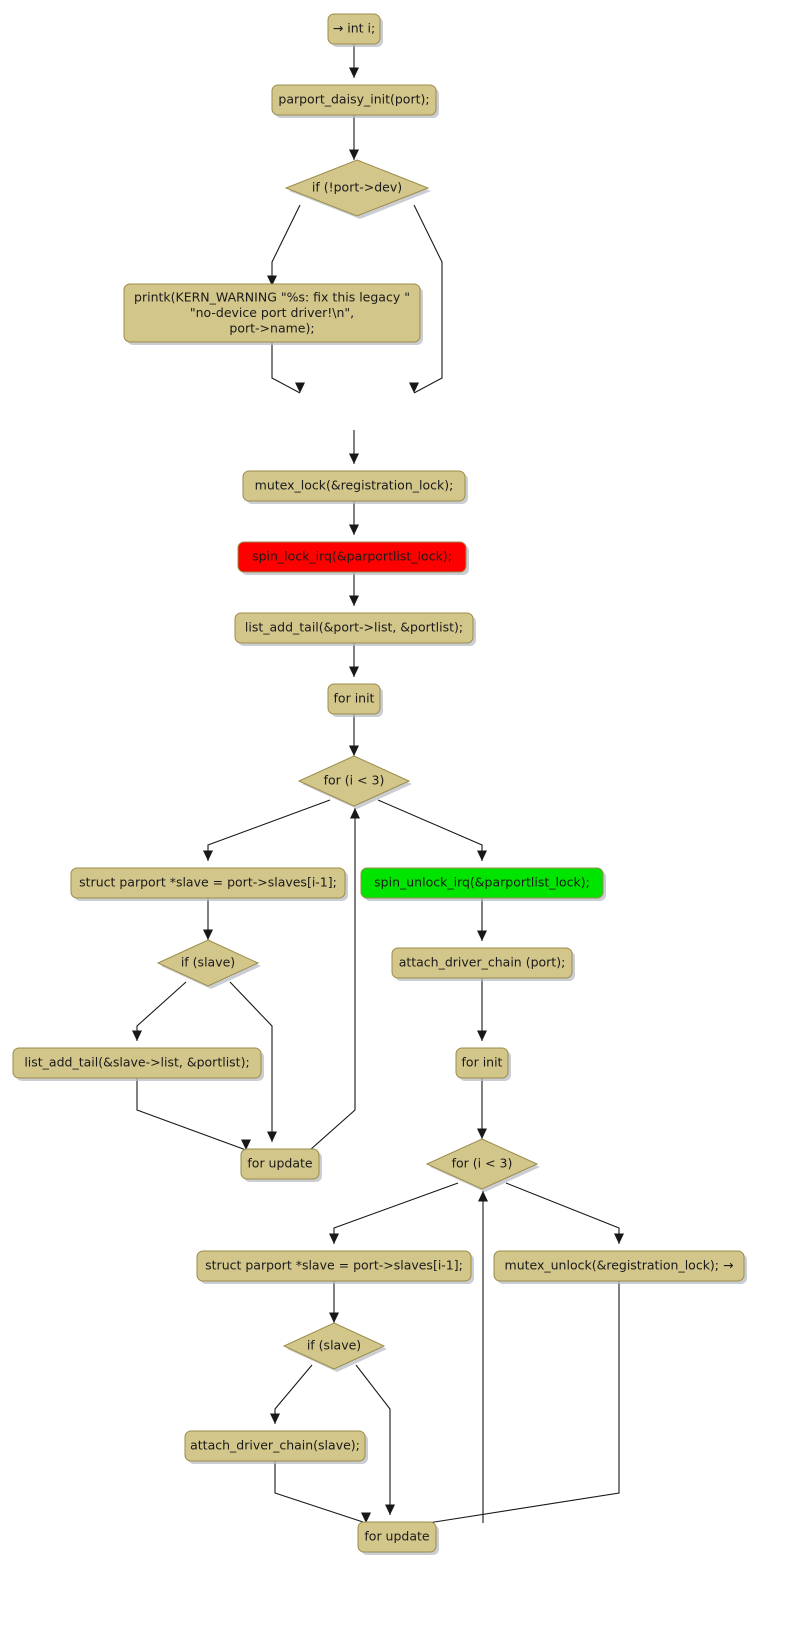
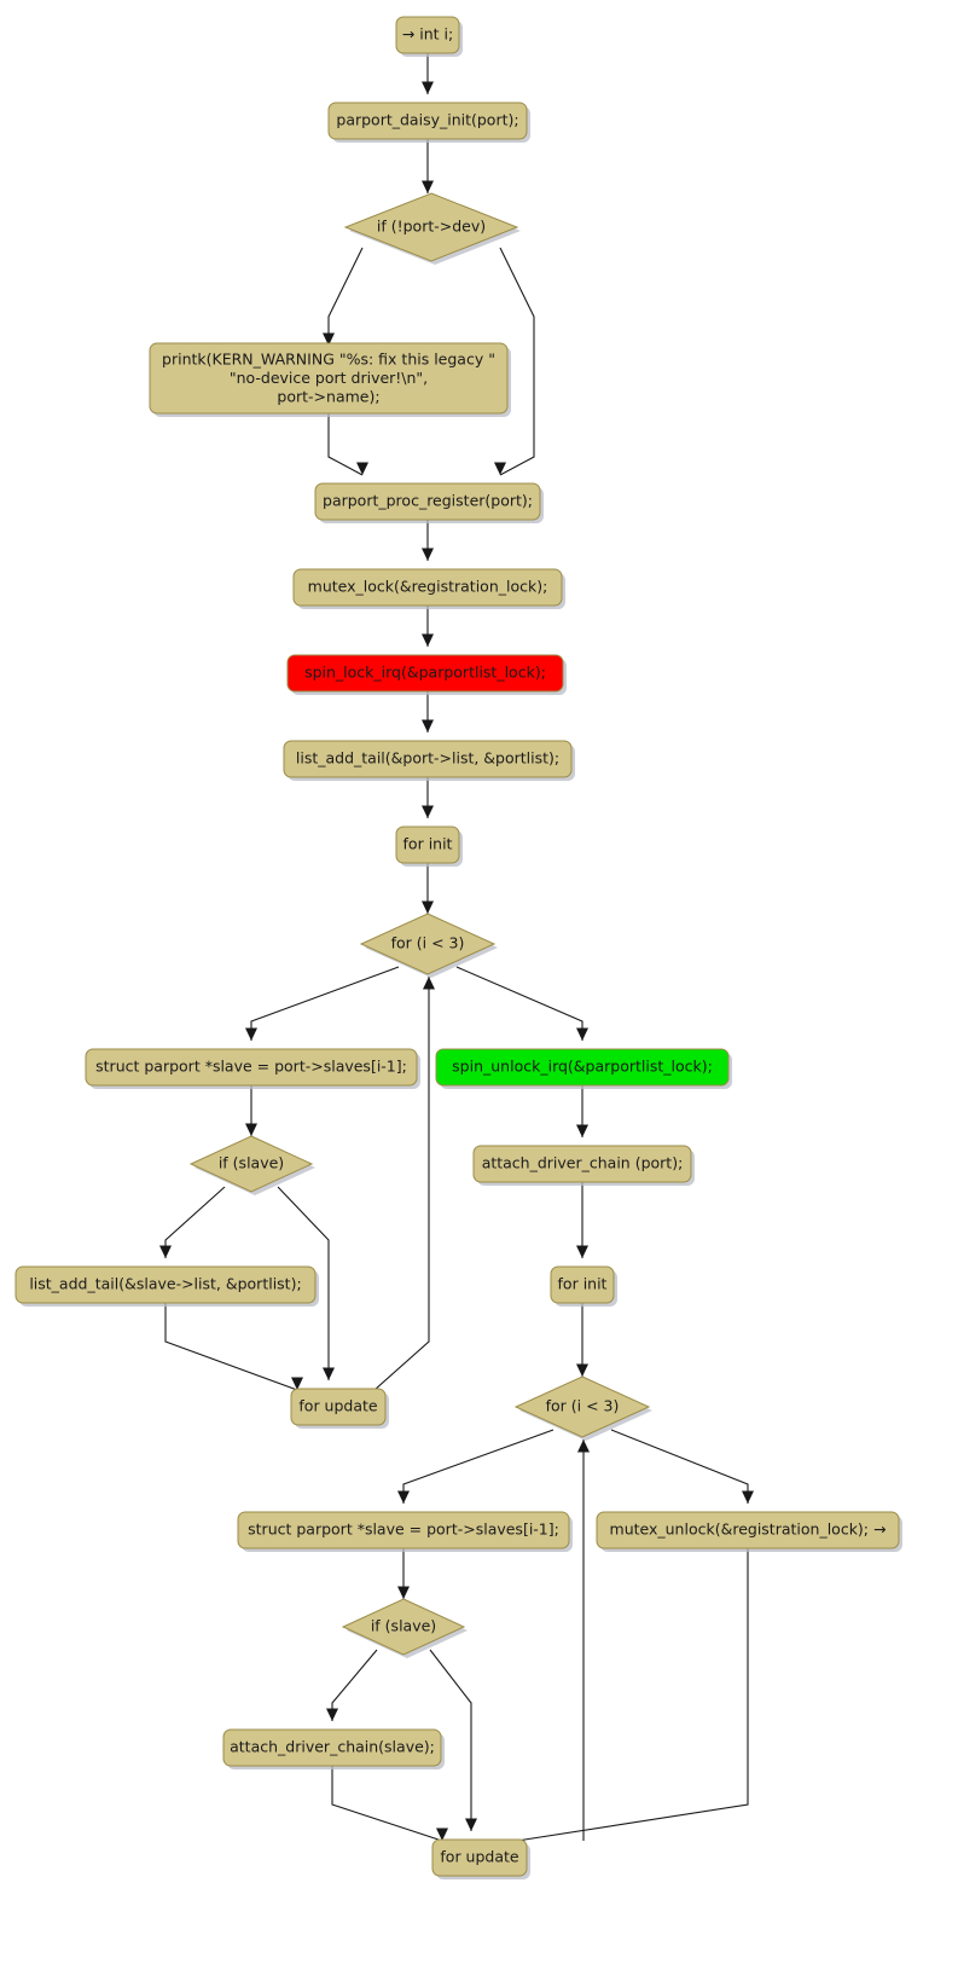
  → int i;
  parport_daisy_init(port);
  if (!port->dev)
  printk(KERN_WARNING "%s: fix this legacy " "no-device port driver!\n", port->name);
+ parport_proc_register(port);
  mutex_lock(&registration_lock);
  spin_lock_irq(&parportlist_lock);
  list_add_tail(&port->list, &portlist);
  for init
  for (i < 3)
  struct parport *slave = port->slaves[i-1];
  spin_unlock_irq(&parportlist_lock);
  if (slave)
  attach_driver_chain (port);
  list_add_tail(&slave->list, &portlist);
  for init
  for update
  for (i < 3)
  struct parport *slave = port->slaves[i-1];
  mutex_unlock(&registration_lock); →
  if (slave)
  attach_driver_chain(slave);
  for update
